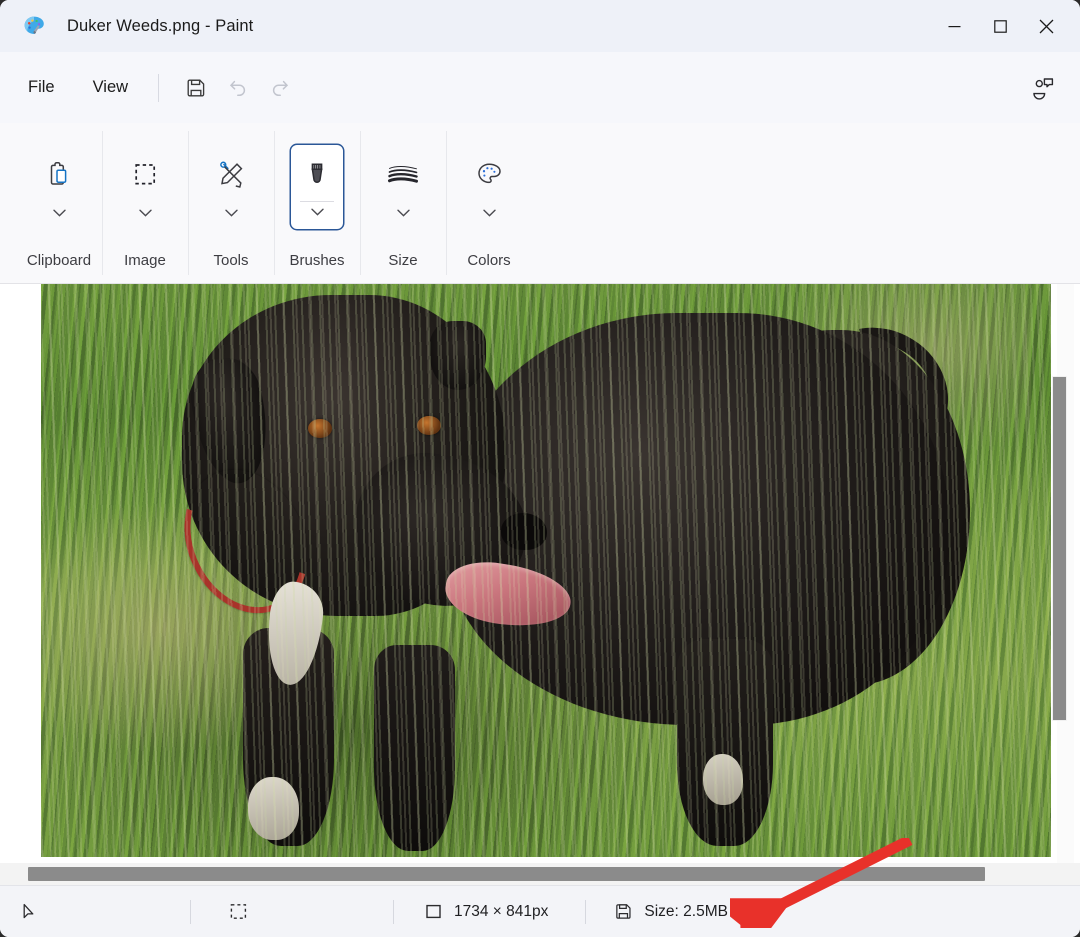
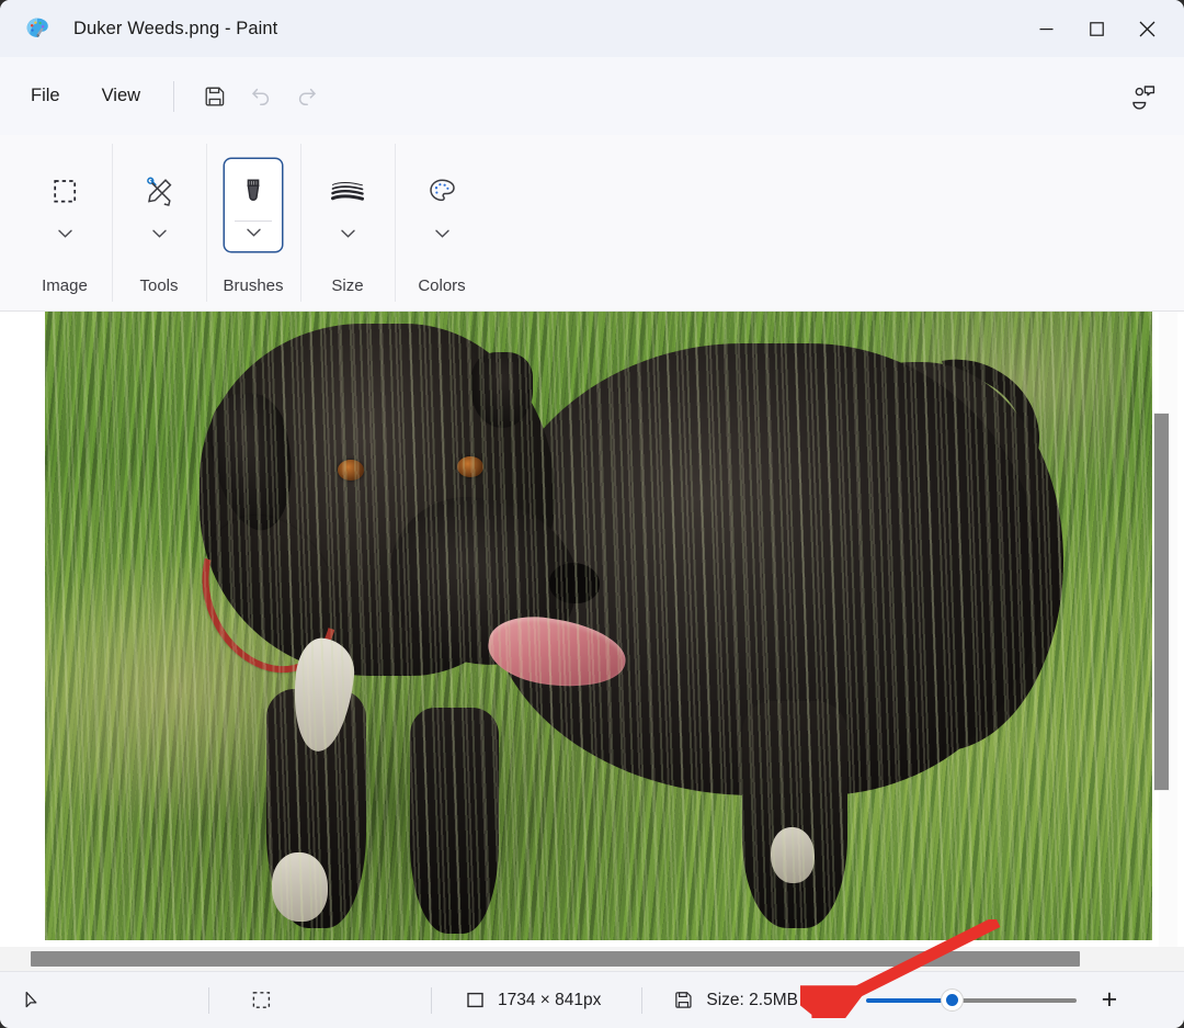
  Duker Weeds.png - Paint
  File
  View
- Clipboard
  Image
  Tools
  Brushes
  Size
  Colors
  1734 × 841px
  Size: 2.5MB
+ +
